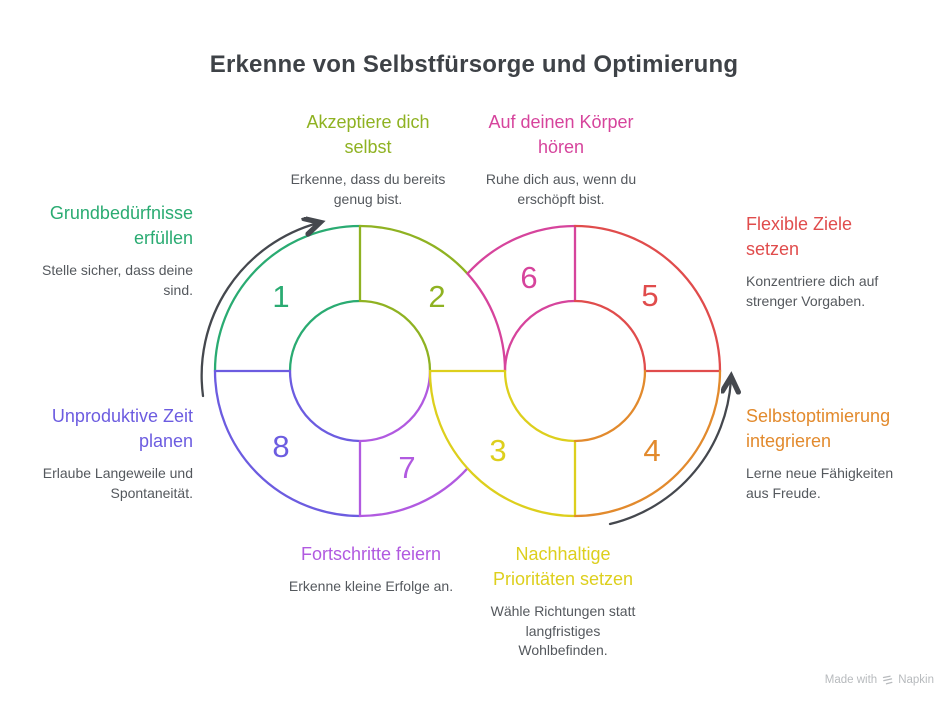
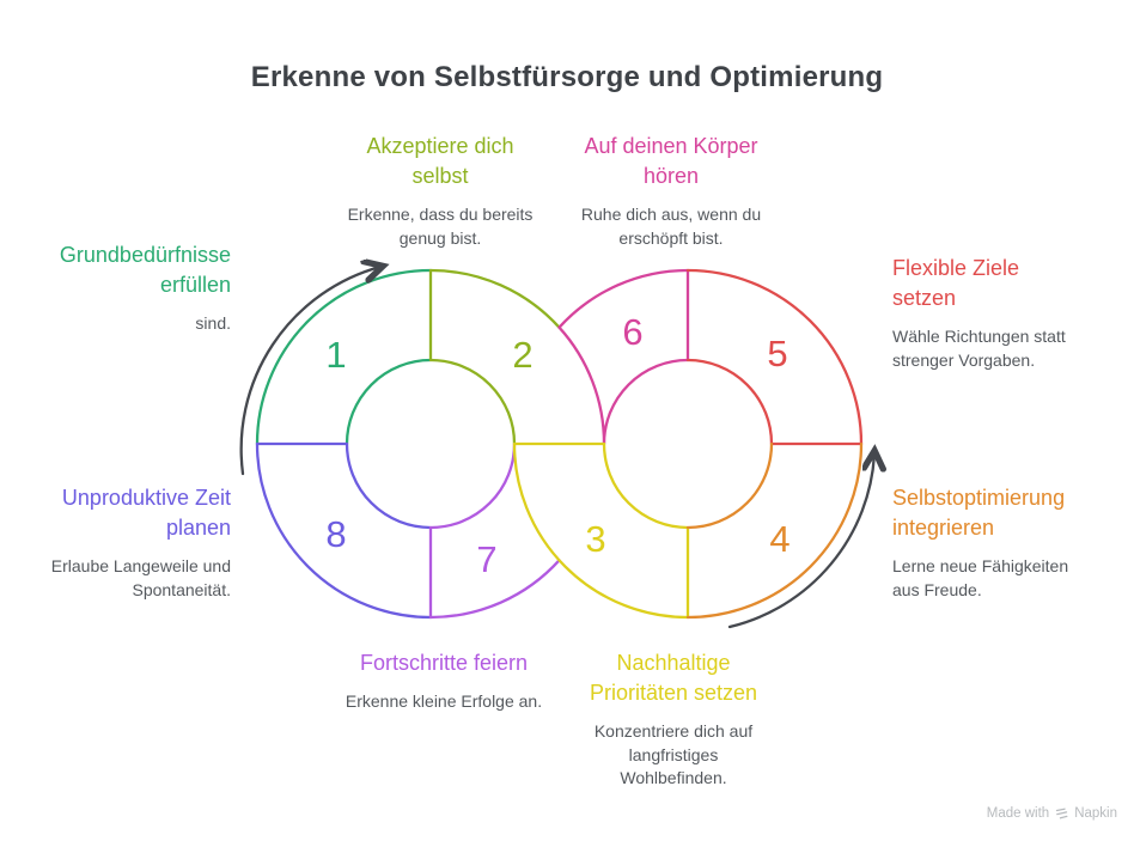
  Erkenne von Selbstfürsorge und Optimierung
  1
  2
  3
  4
  5
  6
  7
  8
  Akzeptiere dich
  selbst
  Erkenne, dass du bereits
  genug bist.
  Auf deinen Körper
  hören
  Ruhe dich aus, wenn du
  erschöpft bist.
  Grundbedürfnisse
  erfüllen
- Stelle sicher, dass deine
  sind.
  Flexible Ziele
  setzen
- Konzentriere dich auf
+ Wähle Richtungen statt
  strenger Vorgaben.
  Unproduktive Zeit
  planen
  Erlaube Langeweile und
  Spontaneität.
  Selbstoptimierung
  integrieren
  Lerne neue Fähigkeiten
  aus Freude.
  Fortschritte feiern
  Erkenne kleine Erfolge an.
  Nachhaltige
  Prioritäten setzen
- Wähle Richtungen statt
+ Konzentriere dich auf
  langfristiges
  Wohlbefinden.
  Made with
  Napkin
